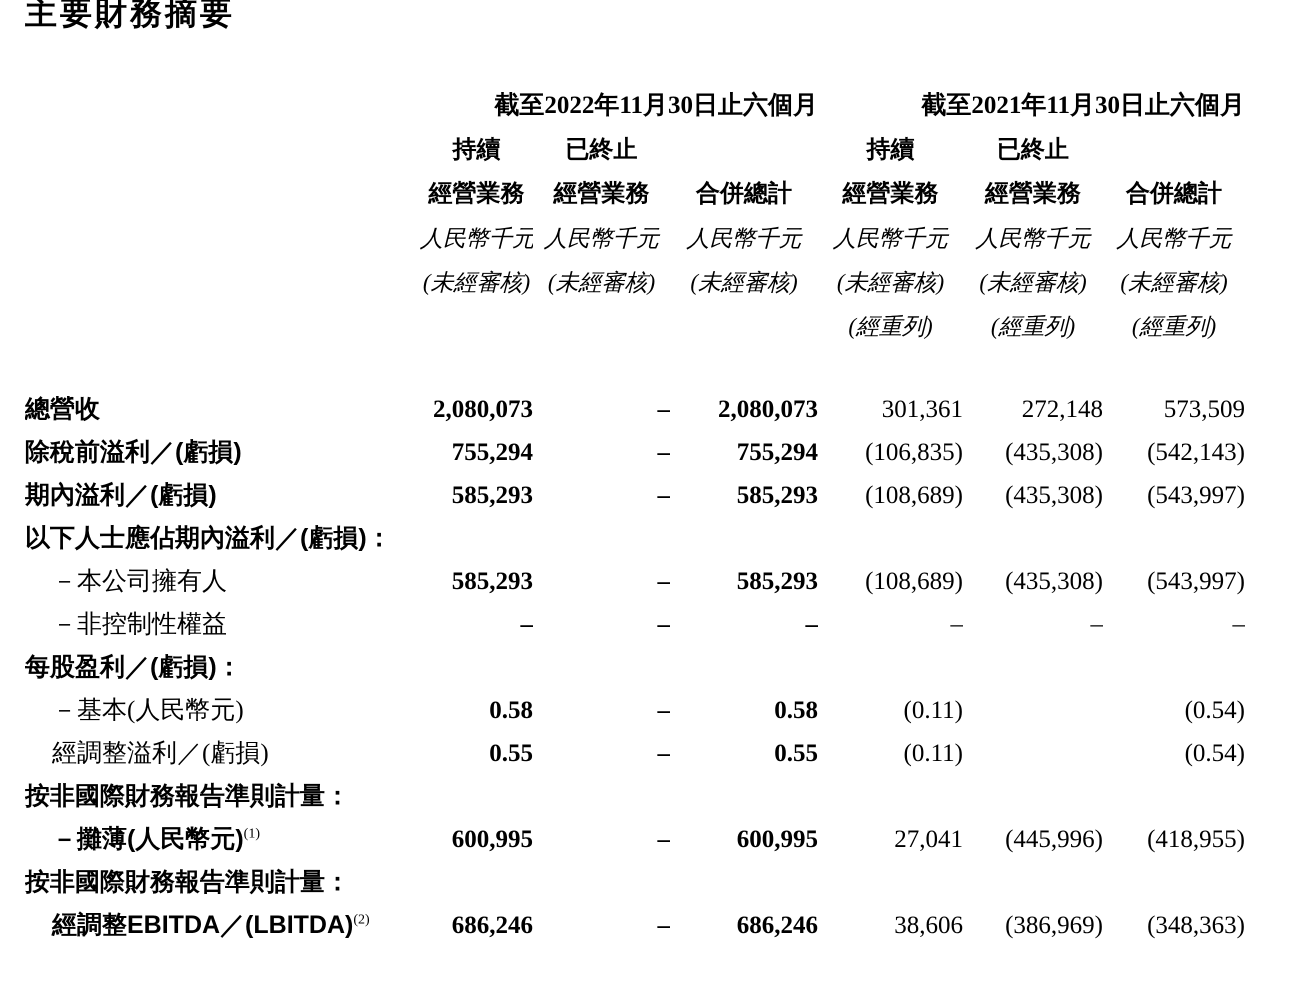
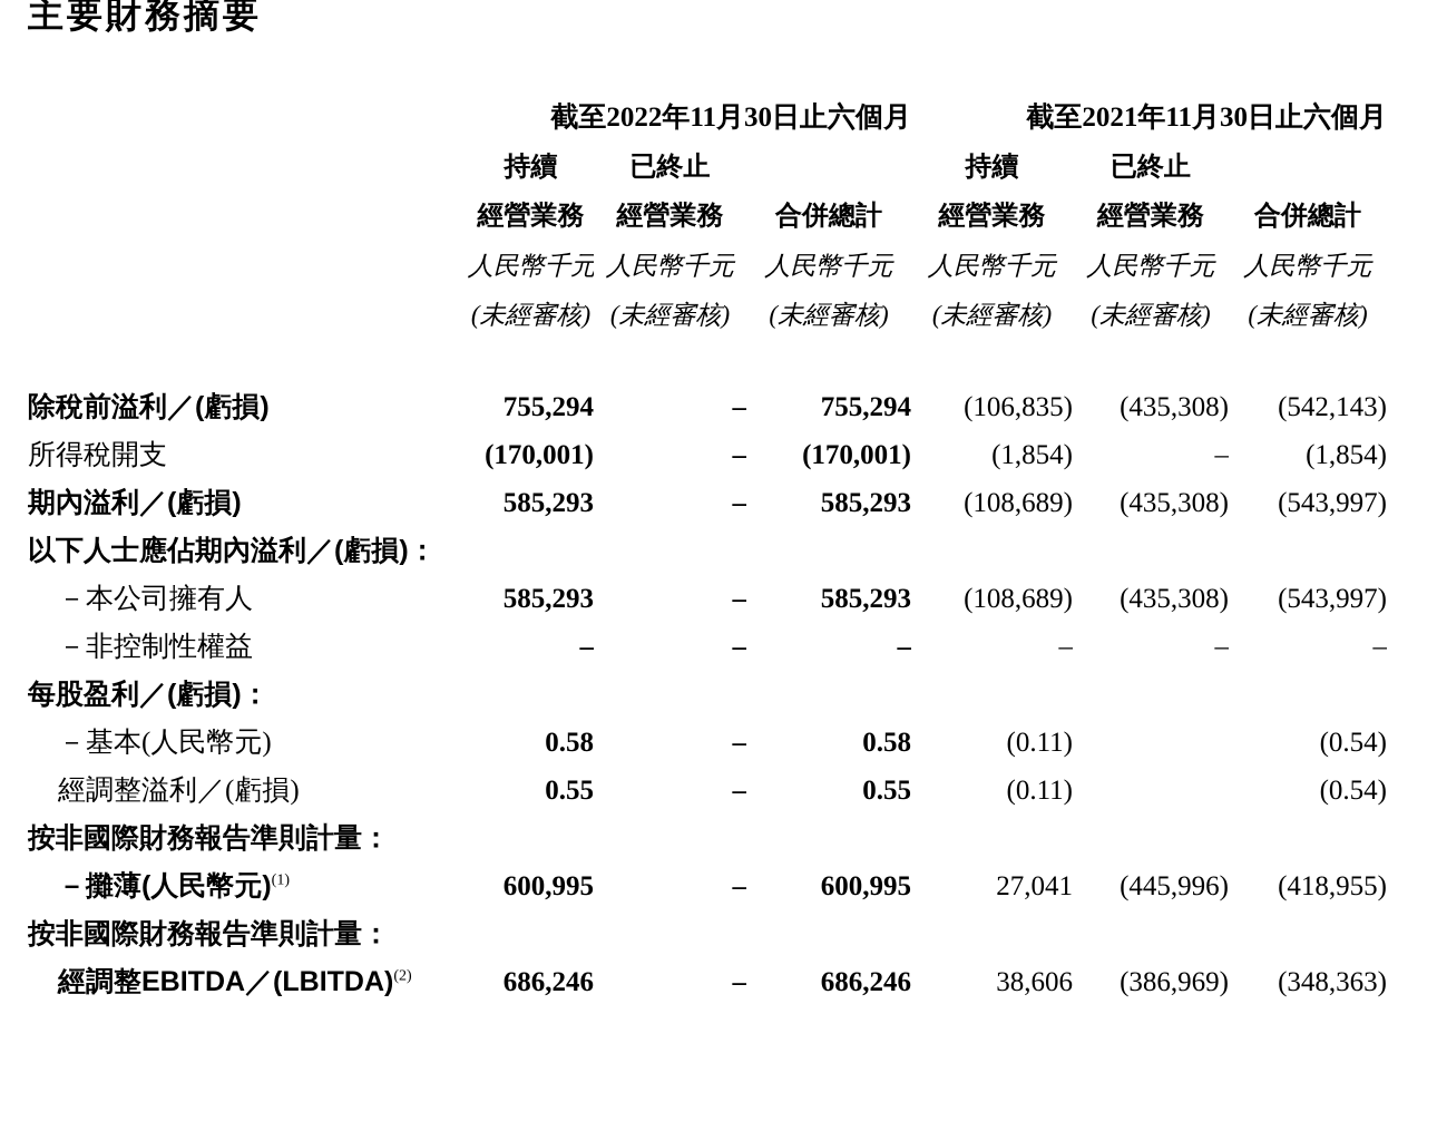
  主要財務摘要
  	截至2022年11月30日止六個月	截至2021年11月30日止六個月
  	持續	已終止		持續	已終止
  	經營業務	經營業務	合併總計	經營業務	經營業務	合併總計
  	人民幣千元	人民幣千元	人民幣千元	人民幣千元	人民幣千元	人民幣千元
  	(未經審核)	(未經審核)	(未經審核)	(未經審核)	(未經審核)	(未經審核)
- 				(經重列)	(經重列)	(經重列)
- 總營收	2,080,073	–	2,080,073	301,361	272,148	573,509
  除稅前溢利／(虧損)	755,294	–	755,294	(106,835)	(435,308)	(542,143)
+ 所得稅開支	(170,001)	–	(170,001)	(1,854)	–	(1,854)
  期內溢利／(虧損)	585,293	–	585,293	(108,689)	(435,308)	(543,997)
  以下人士應佔期內溢利／(虧損)：
  －本公司擁有人	585,293	–	585,293	(108,689)	(435,308)	(543,997)
  －非控制性權益	–	–	–	–	–	–
  每股盈利／(虧損)：
  －基本(人民幣元)	0.58	–	0.58	(0.11)		(0.54)
  經調整溢利／(虧損)	0.55	–	0.55	(0.11)		(0.54)
  按非國際財務報告準則計量：
  －攤薄(人民幣元)(1)	600,995	–	600,995	27,041	(445,996)	(418,955)
  按非國際財務報告準則計量：
  經調整EBITDA／(LBITDA)(2)	686,246	–	686,246	38,606	(386,969)	(348,363)
